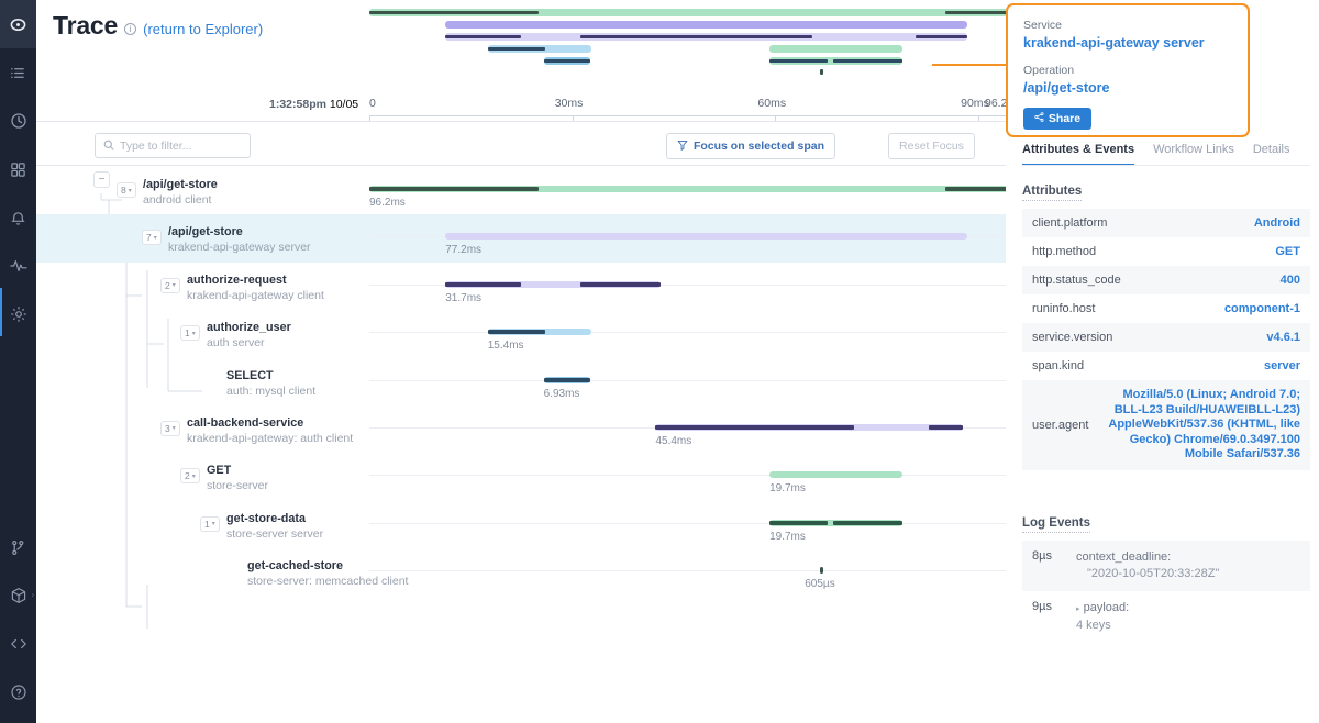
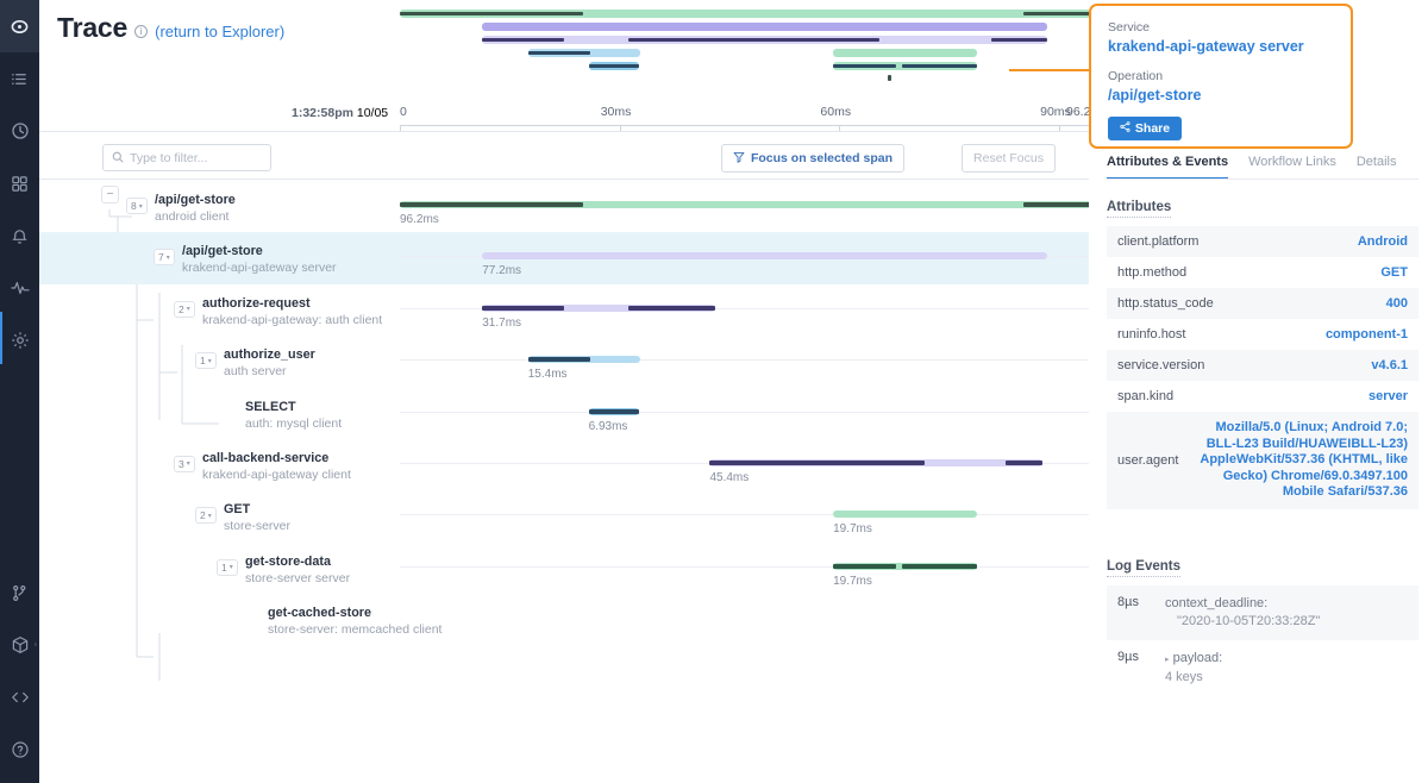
  Trace
  i
  (return to Explorer)
  1:32:58pm 10/05
  0
  30ms
  60ms
  90ms
  Type to filter...
  Focus on selected span
  Reset Focus
  −
  /api/get-store
  android client
  8
  96.2ms
  /api/get-store
  krakend-api-gateway server
  7
  77.2ms
  authorize-request
- krakend-api-gateway client
+ krakend-api-gateway: auth client
  2
  31.7ms
  authorize_user
  auth server
  1
  15.4ms
  SELECT
  auth: mysql client
  6.93ms
  call-backend-service
- krakend-api-gateway: auth client
+ krakend-api-gateway client
  3
  45.4ms
  GET
  store-server
  2
  19.7ms
  get-store-data
  store-server server
  1
  19.7ms
  get-cached-store
  store-server: memcached client
- 605µs
  Service
  krakend-api-gateway server
  Operation
  /api/get-store
  Share
  Attributes & Events
  Workflow Links
  Details
  Attributes
  client.platform
  Android
  http.method
  GET
  http.status_code
  400
  runinfo.host
  component-1
  service.version
  v4.6.1
  span.kind
  server
  user.agent
  Mozilla/5.0 (Linux; Android 7.0; BLL-L23 Build/HUAWEIBLL-L23) AppleWebKit/537.36 (KHTML, like Gecko) Chrome/69.0.3497.100 Mobile Safari/537.36
  Log Events
  8µs
  context_deadline:
  "2020-10-05T20:33:28Z"
  9µs
  payload:
  4 keys
